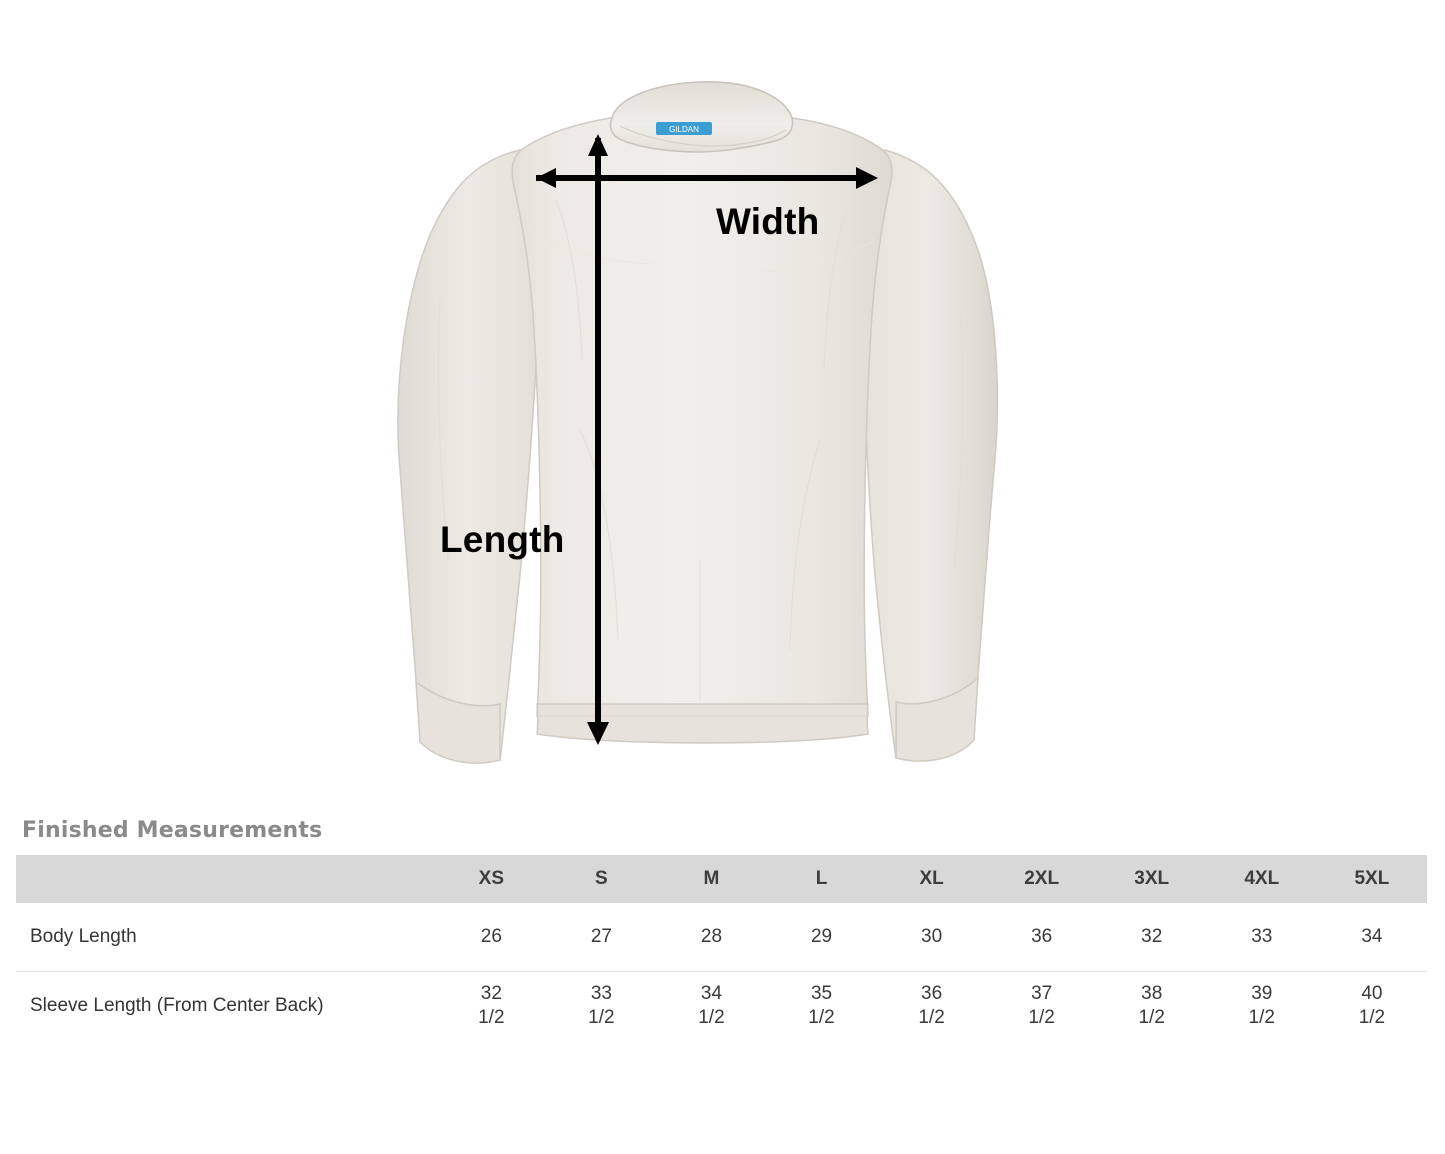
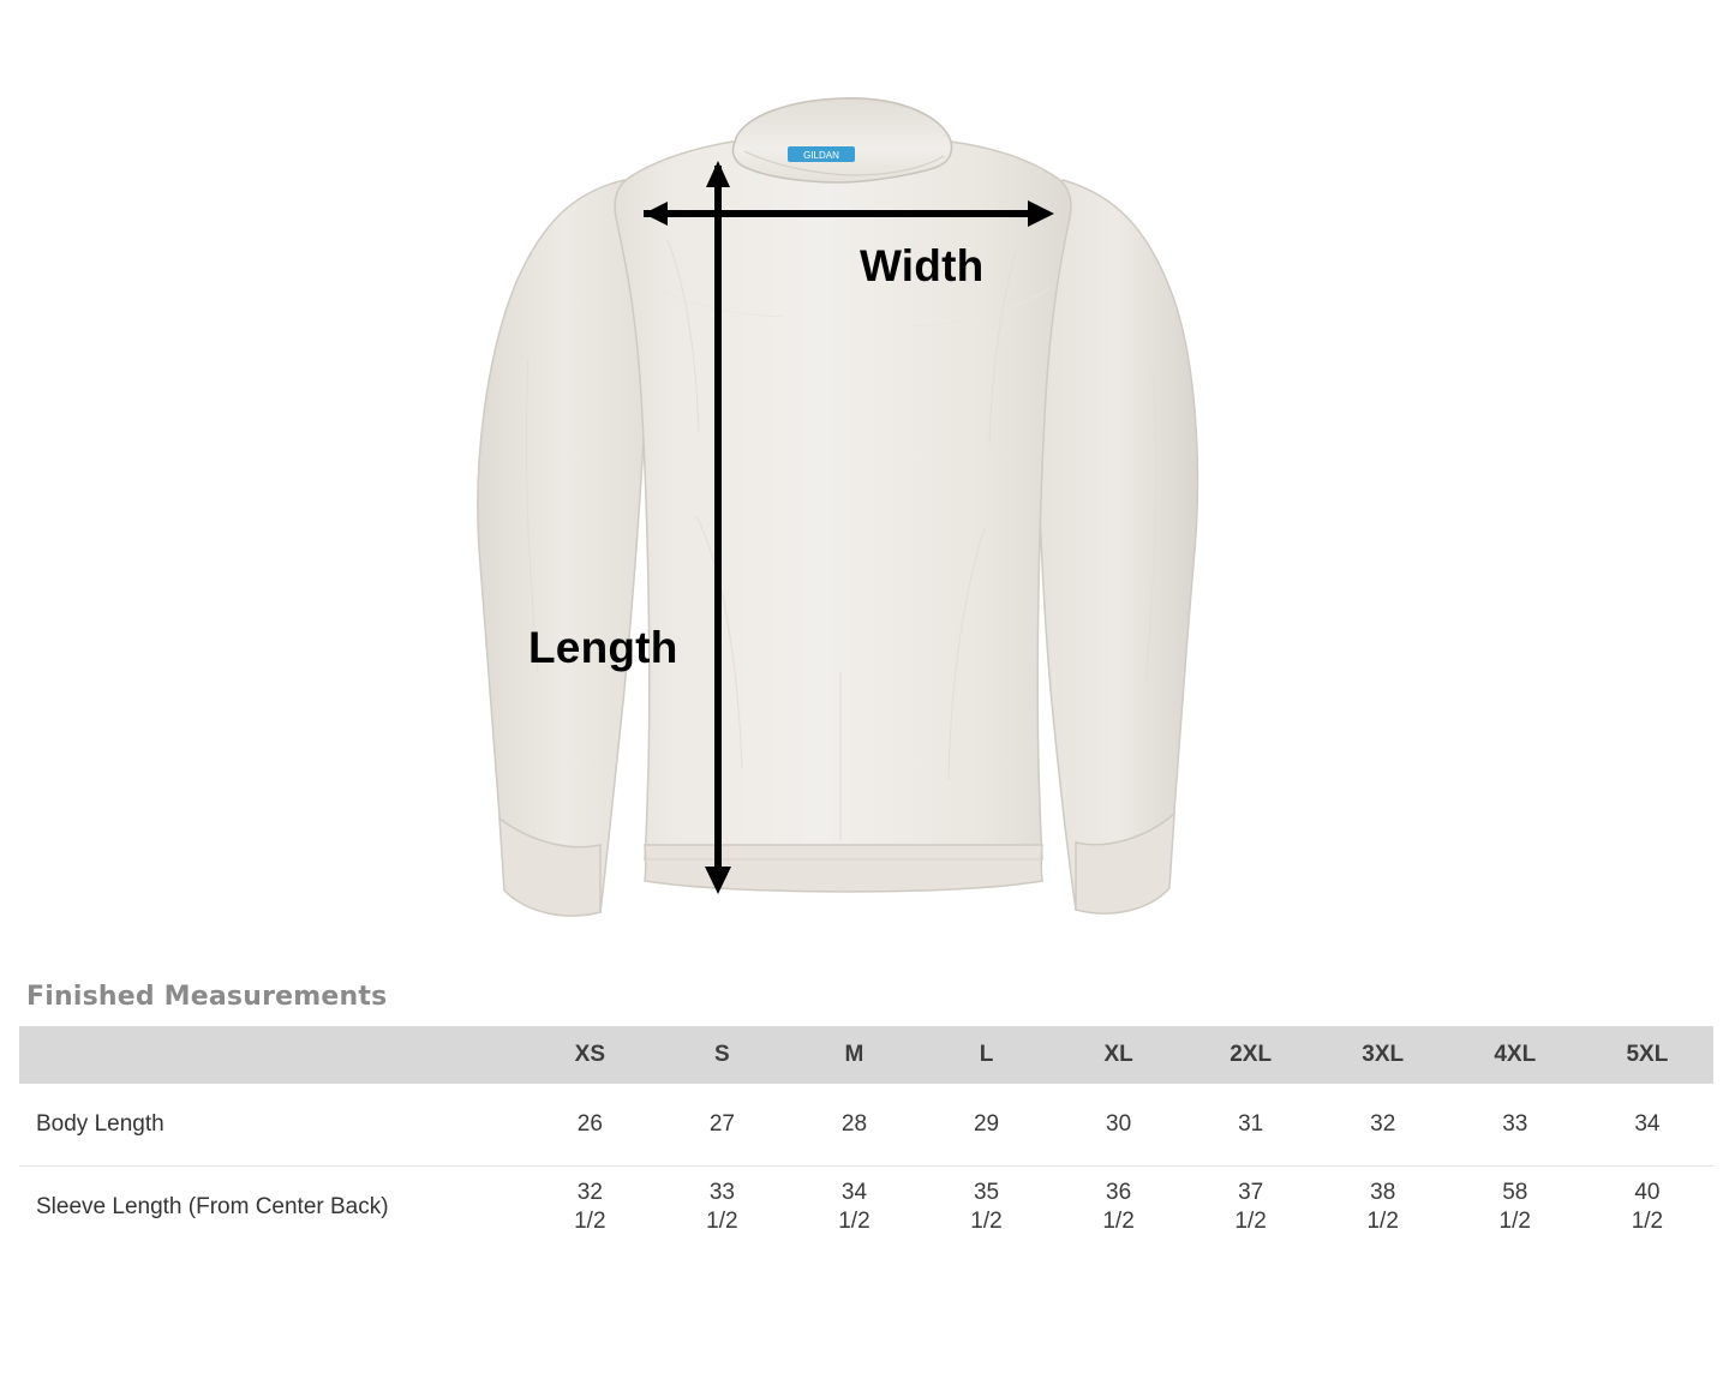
  GILDAN
  Width
  Length
  Finished Measurements
  	XS	S	M	L	XL	2XL	3XL	4XL	5XL
- Body Length	26	27	28	29	30	36	32	33	34
+ Body Length	26	27	28	29	30	31	32	33	34
- Sleeve Length (From Center Back)	32 1/2	33 1/2	34 1/2	35 1/2	36 1/2	37 1/2	38 1/2	39 1/2	40 1/2
+ Sleeve Length (From Center Back)	32 1/2	33 1/2	34 1/2	35 1/2	36 1/2	37 1/2	38 1/2	58 1/2	40 1/2
